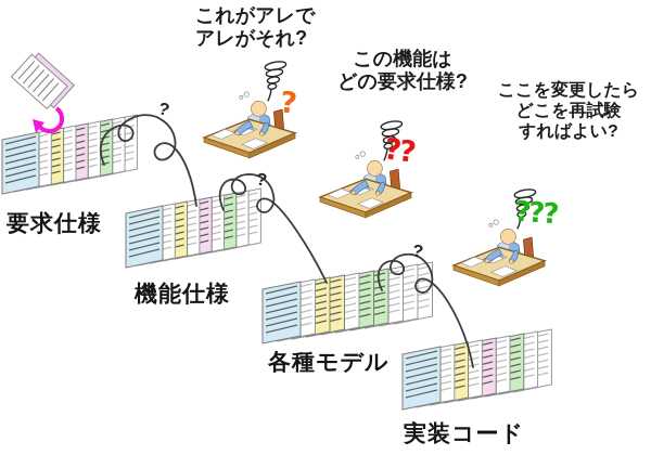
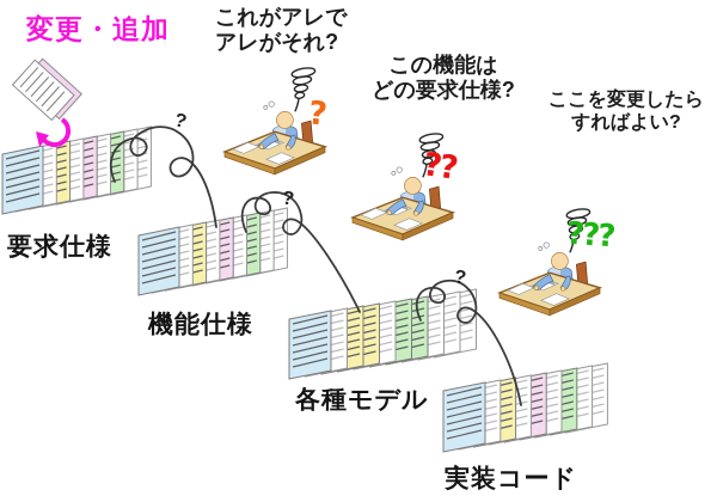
+ 変更・追加
  これがアレで
  アレがそれ?
  この機能は
  どの要求仕様?
  ここを変更したら
- どこを再試験
  すればよい?
  要求仕様
  機能仕様
  各種モデル
  実装コード
